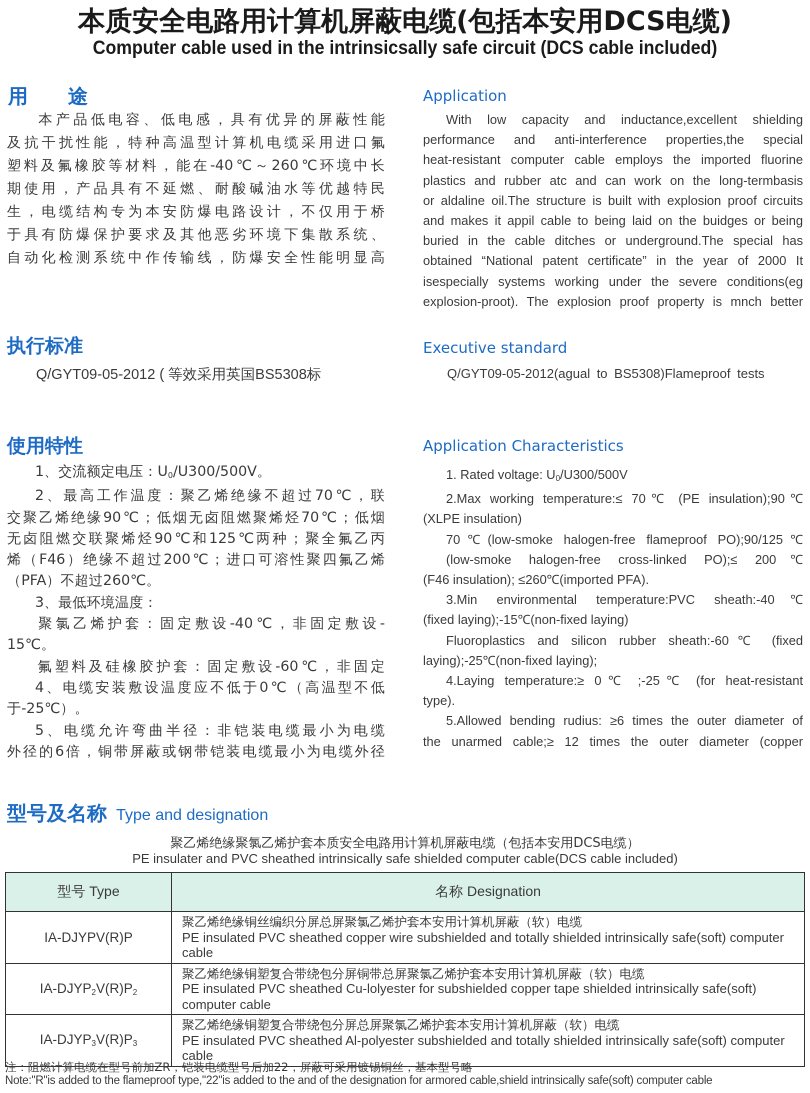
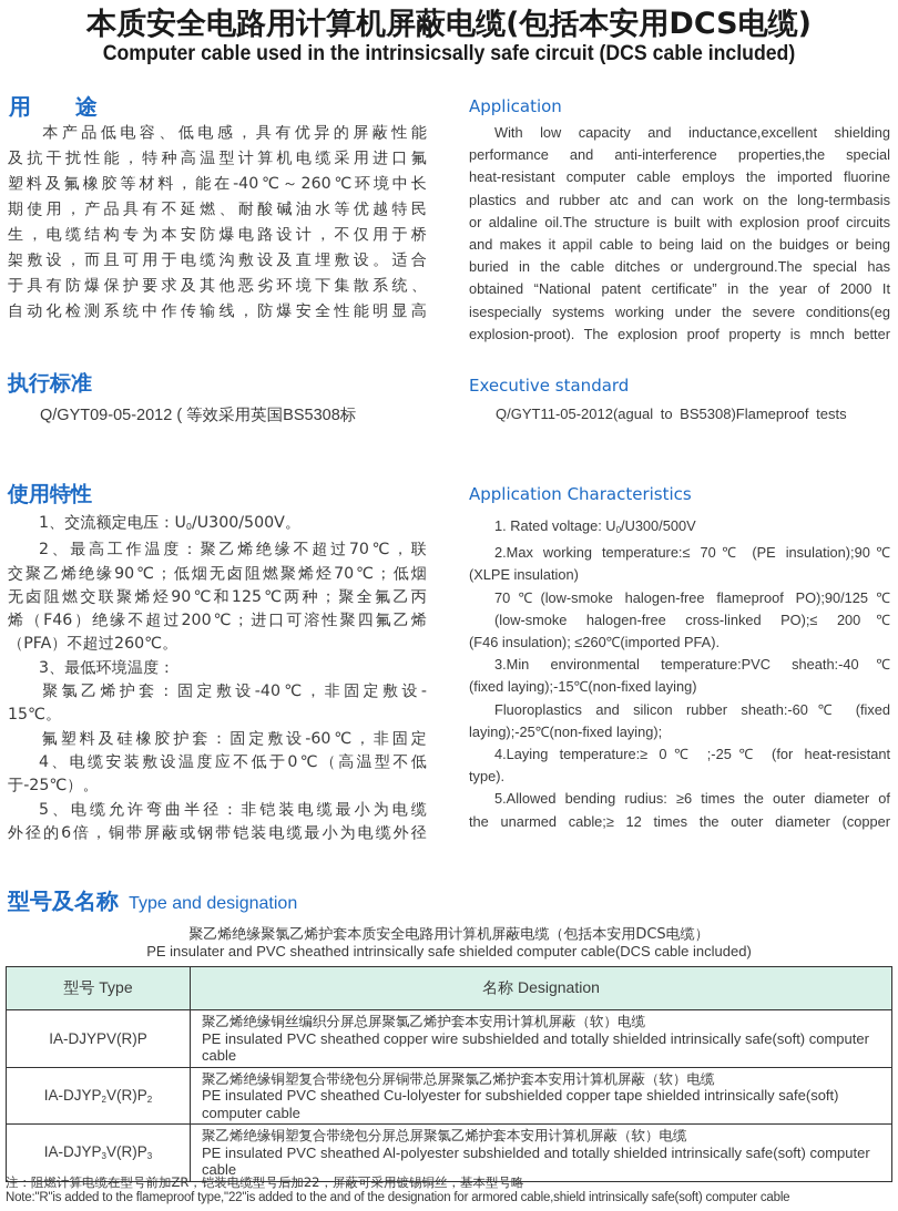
  本质安全电路用计算机屏蔽电缆(包括本安用DCS电缆)
  Computer cable used in the intrinsicsally safe circuit (DCS cable included)
  用 途
  Application
  本产品低电容、低电感，具有优异的屏蔽性能
  及抗干扰性能，特种高温型计算机电缆采用进口氟
  塑料及氟橡胶等材料，能在-40℃～260℃环境中长
  期使用，产品具有不延燃、耐酸碱油水等优越特民
  生，电缆结构专为本安防爆电路设计，不仅用于桥
+ 架敷设，而且可用于电缆沟敷设及直埋敷设。适合
  于具有防爆保护要求及其他恶劣环境下集散系统、
  自动化检测系统中作传输线，防爆安全性能明显高
  With low capacity and inductance,excellent shielding
  performance and anti-interference properties,the special
  heat-resistant computer cable employs the imported fluorine
  plastics and rubber atc and can work on the long-termbasis
  or aldaline oil.The structure is built with explosion proof circuits
  and makes it appil cable to being laid on the buidges or being
  buried in the cable ditches or underground.The special has
  obtained “National patent certificate” in the year of 2000 It
  isespecially systems working under the severe conditions(eg
  explosion-proot). The explosion proof property is mnch better
  执行标准
  Executive standard
  Q/GYT09-05-2012 ( 等效采用英国BS5308标
- Q/GYT09-05-2012(agual to BS5308)Flameproof tests
+ Q/GYT11-05-2012(agual to BS5308)Flameproof tests
  使用特性
  Application Characteristics
  1、交流额定电压：U0/U300/500V。
  2、最高工作温度：聚乙烯绝缘不超过70℃，联
  交聚乙烯绝缘90℃；低烟无卤阻燃聚烯烃70℃；低烟
  无卤阻燃交联聚烯烃90℃和125℃两种；聚全氟乙丙
  烯（F46）绝缘不超过200℃；进口可溶性聚四氟乙烯
  （PFA）不超过260℃。
  3、最低环境温度：
  聚氯乙烯护套：固定敷设-40℃，非固定敷设-
  15℃。
  氟塑料及硅橡胶护套：固定敷设-60℃，非固定
  4、电缆安装敷设温度应不低于0℃（高温型不低
  于-25℃）。
  5、电缆允许弯曲半径：非铠装电缆最小为电缆
  外径的6倍，铜带屏蔽或钢带铠装电缆最小为电缆外径
  1. Rated voltage: U0/U300/500V
  2.Max working temperature:≤ 70℃ (PE insulation);90℃
  (XLPE insulation)
  70℃(low-smoke halogen-free flameproof PO);90/125℃
  (low-smoke halogen-free cross-linked PO);≤ 200℃
  (F46 insulation); ≤260℃(imported PFA).
  3.Min environmental temperature:PVC sheath:-40℃
  (fixed laying);-15℃(non-fixed laying)
  Fluoroplastics and silicon rubber sheath:-60℃ (fixed
  laying);-25℃(non-fixed laying);
  4.Laying temperature:≥ 0℃ ;-25℃ (for heat-resistant
  type).
  5.Allowed bending rudius: ≥6 times the outer diameter of
  the unarmed cable;≥ 12 times the outer diameter (copper
  型号及名称 Type and designation
  聚乙烯绝缘聚氯乙烯护套本质安全电路用计算机屏蔽电缆（包括本安用DCS电缆）
  PE insulater and PVC sheathed intrinsically safe shielded computer cable(DCS cable included)
  型号 Type	名称 Designation
  IA-DJYPV(R)P	聚乙烯绝缘铜丝编织分屏总屏聚氯乙烯护套本安用计算机屏蔽（软）电缆 PE insulated PVC sheathed copper wire subshielded and totally shielded intrinsically safe(soft) computer cable
  IA-DJYP2V(R)P2	聚乙烯绝缘铜塑复合带绕包分屏铜带总屏聚氯乙烯护套本安用计算机屏蔽（软）电缆 PE insulated PVC sheathed Cu-lolyester for subshielded copper tape shielded intrinsically safe(soft) computer cable
  IA-DJYP3V(R)P3	聚乙烯绝缘铜塑复合带绕包分屏总屏聚氯乙烯护套本安用计算机屏蔽（软）电缆 PE insulated PVC sheathed Al-polyester subshielded and totally shielded intrinsically safe(soft) computer cable
  注：阻燃计算电缆在型号前加ZR，铠装电缆型号后加22，屏蔽可采用镀锡铜丝，基本型号略
  Note:"R"is added to the flameproof type,"22"is added to the and of the designation for armored cable,shield intrinsically safe(soft) computer cable
